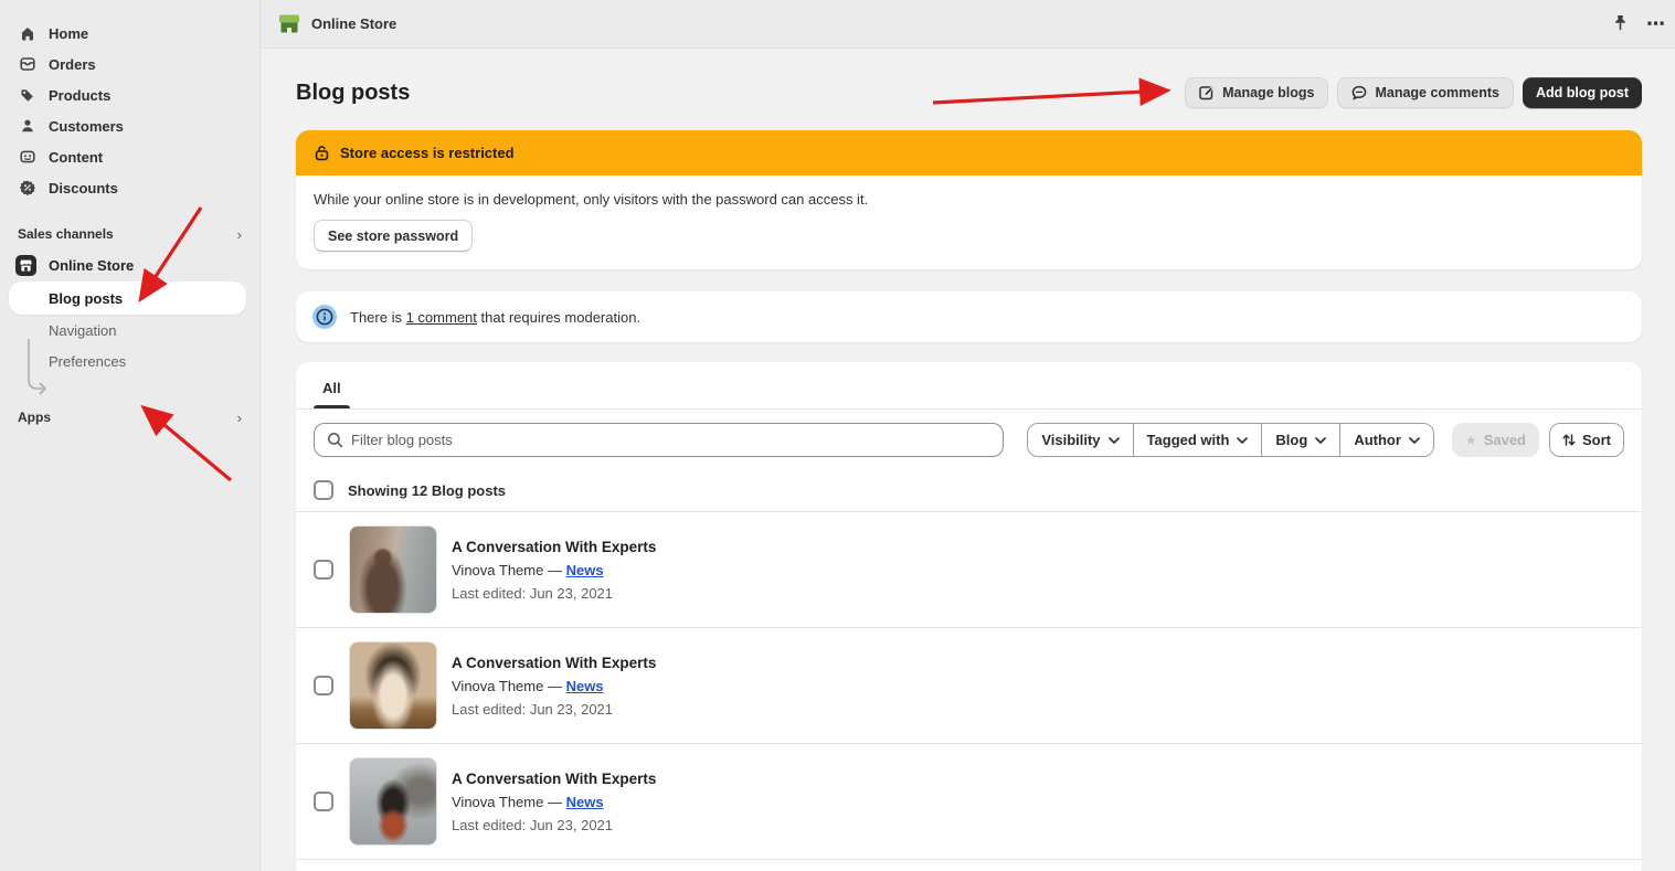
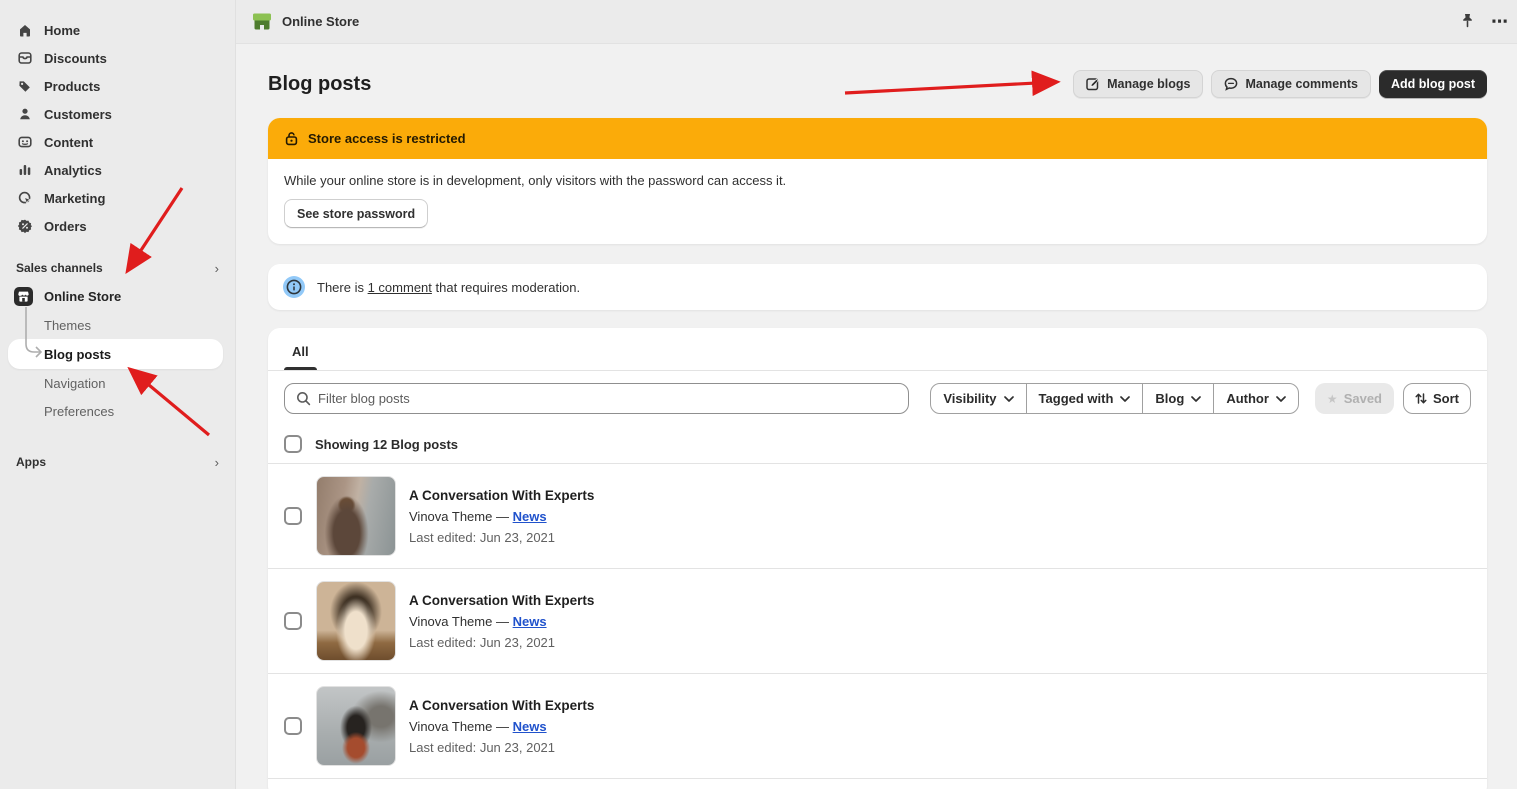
  Home
- Orders
+ Discounts
  Products
  Customers
  Content
+ Analytics
+ Marketing
- Discounts
+ Orders
  Sales channels
  ›
  Online Store
+ Themes
  Blog posts
  Navigation
  Preferences
  Apps
  ›
  Online Store
  ⋯
  Blog posts
  Manage blogs
  Manage comments
  Add blog post
  Store access is restricted
  While your online store is in development, only visitors with the password can access it.
  See store password
  There is 1 comment that requires moderation.
  All
  Filter blog posts
  Visibility
  Tagged with
  Blog
  Author
  ★
  Saved
  Sort
  Showing 12 Blog posts
  A Conversation With Experts
  Vinova Theme — News
  Last edited: Jun 23, 2021
  A Conversation With Experts
  Vinova Theme — News
  Last edited: Jun 23, 2021
  A Conversation With Experts
  Vinova Theme — News
  Last edited: Jun 23, 2021
